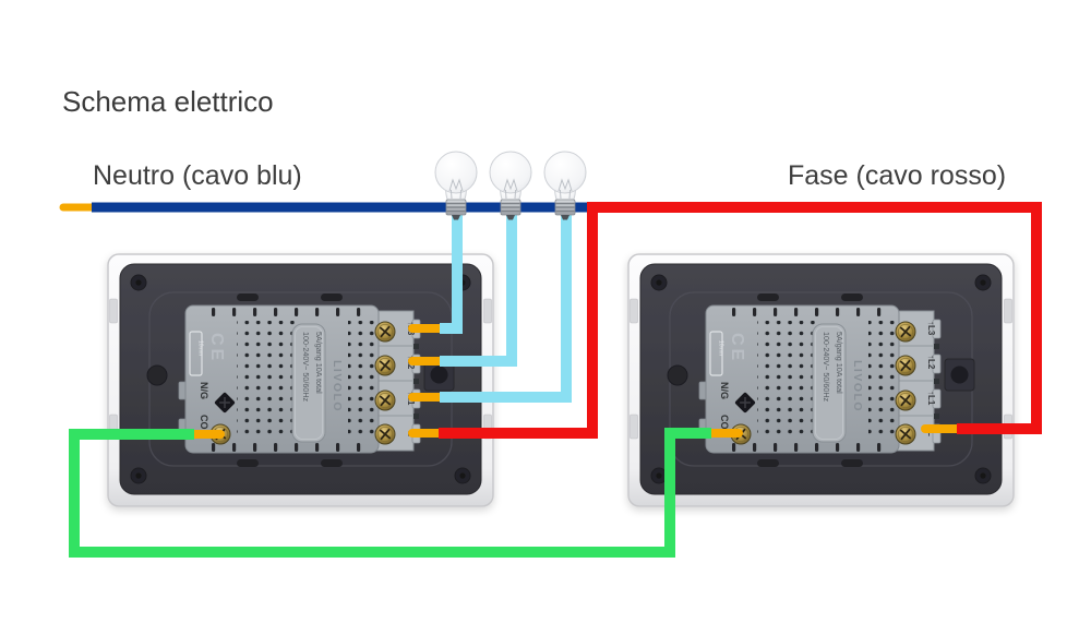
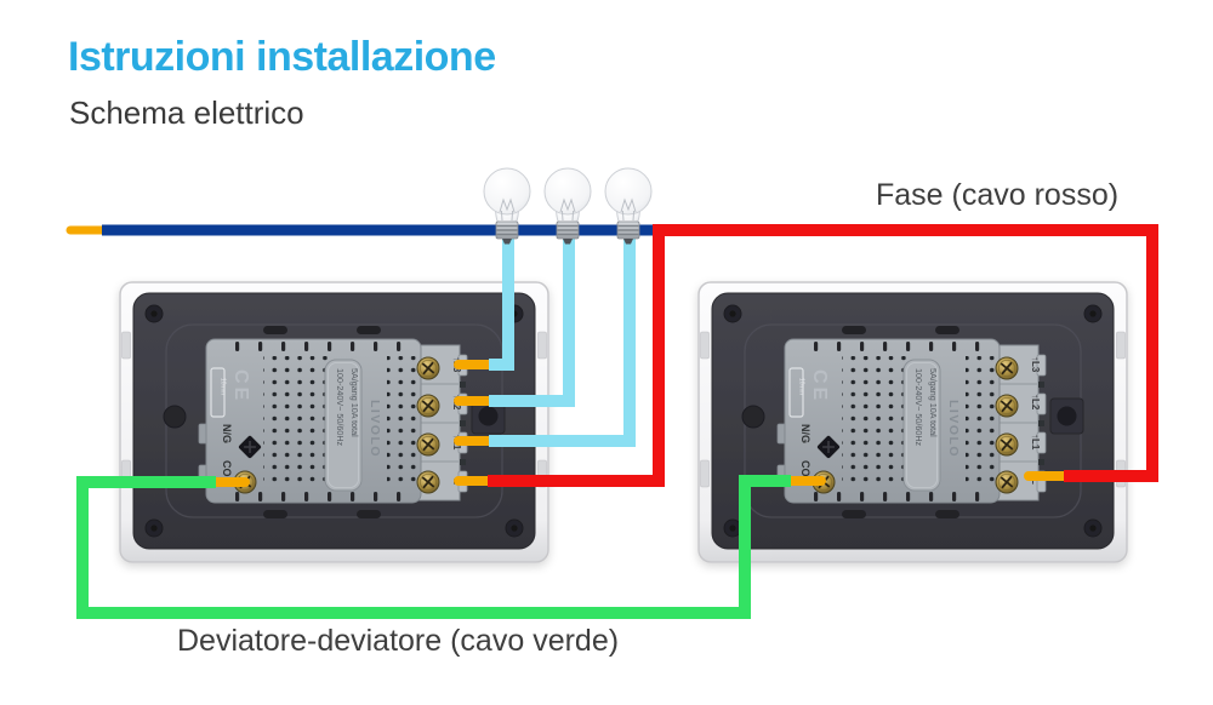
+ Istruzioni installazione
  Schema elettrico
- Neutro (cavo blu)
  Fase (cavo rosso)
+ Deviatore-deviatore (cavo verde)
